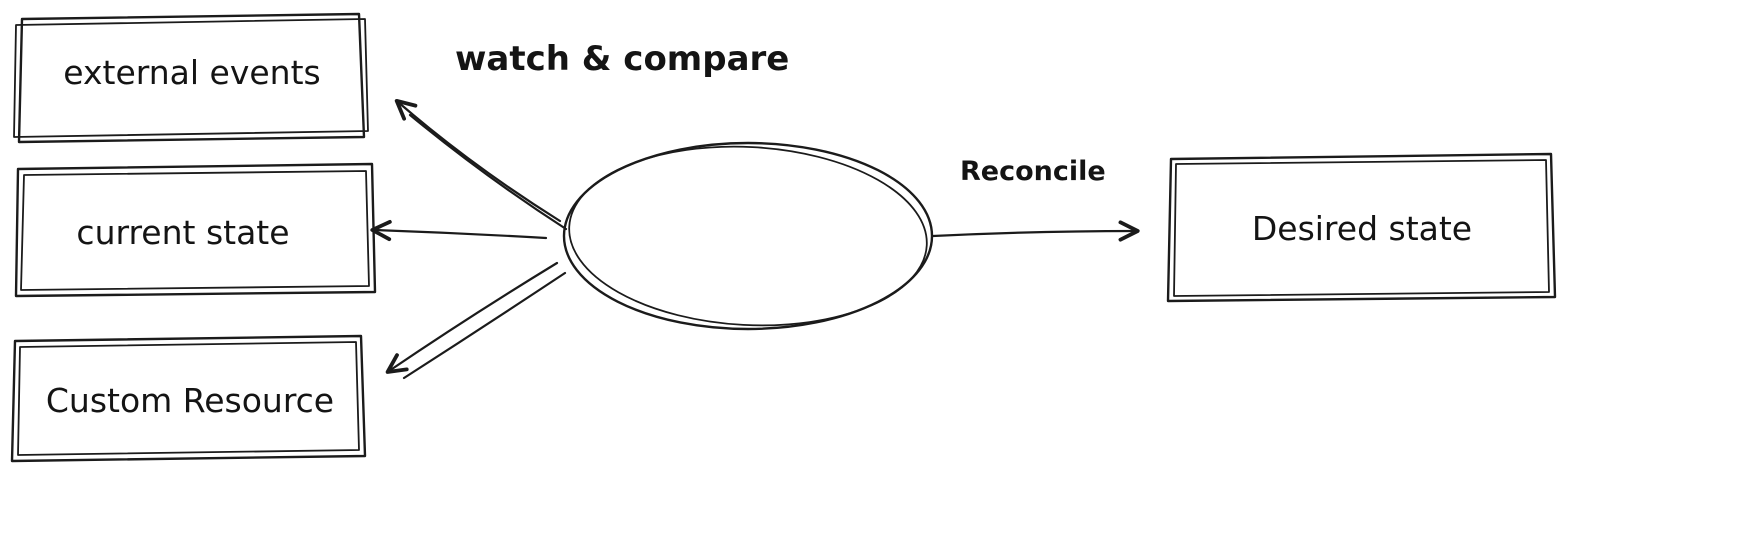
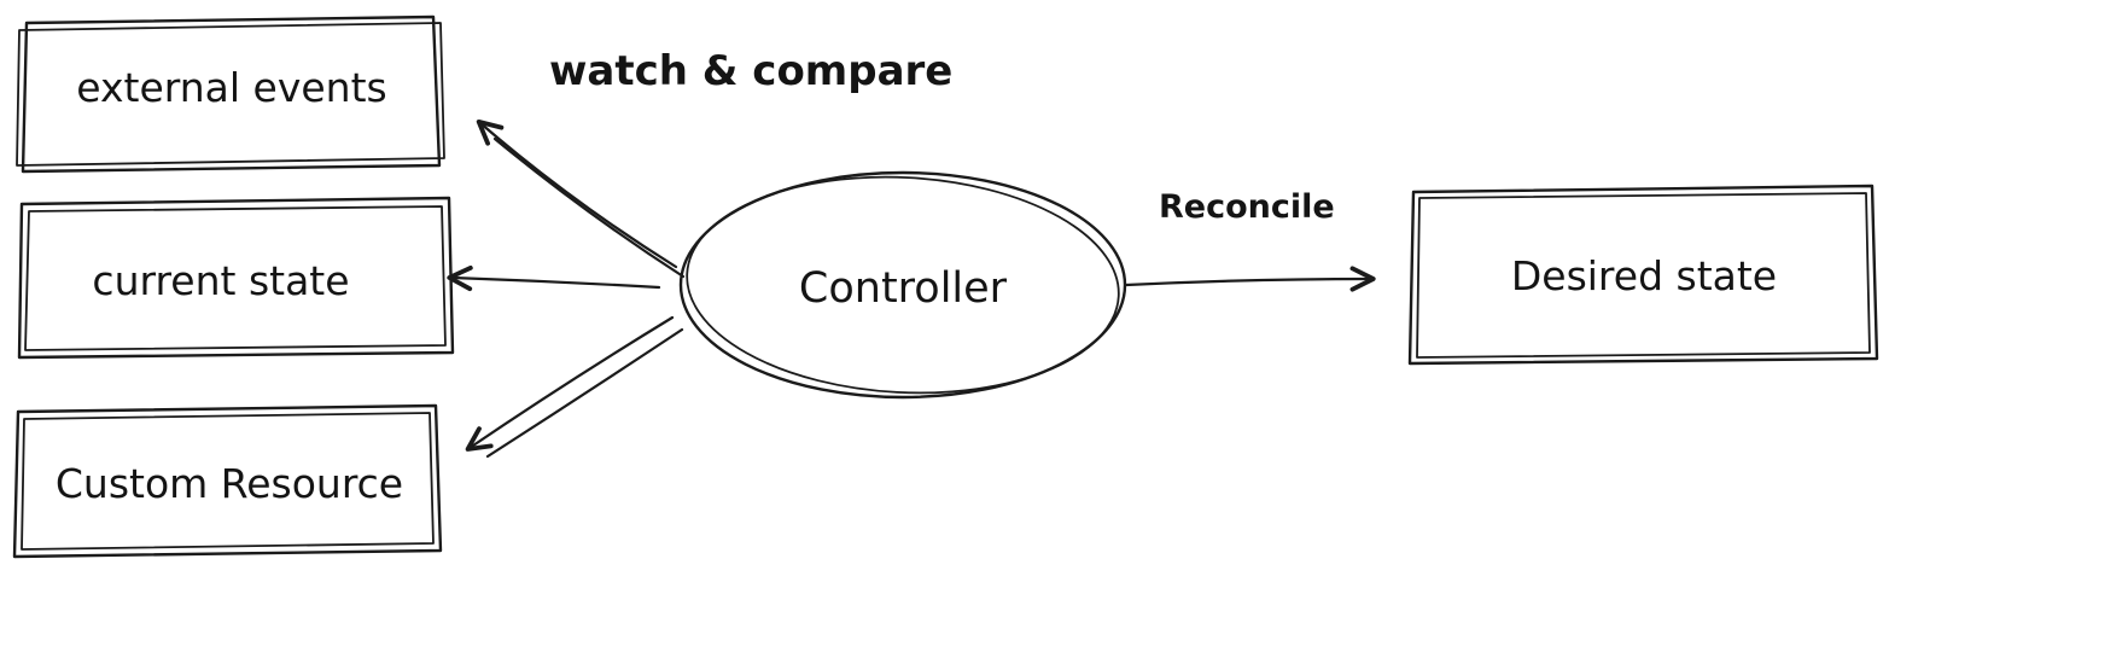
  external events
  current state
  Custom Resource
+ Controller
  Desired state
  watch & compare
  Reconcile
